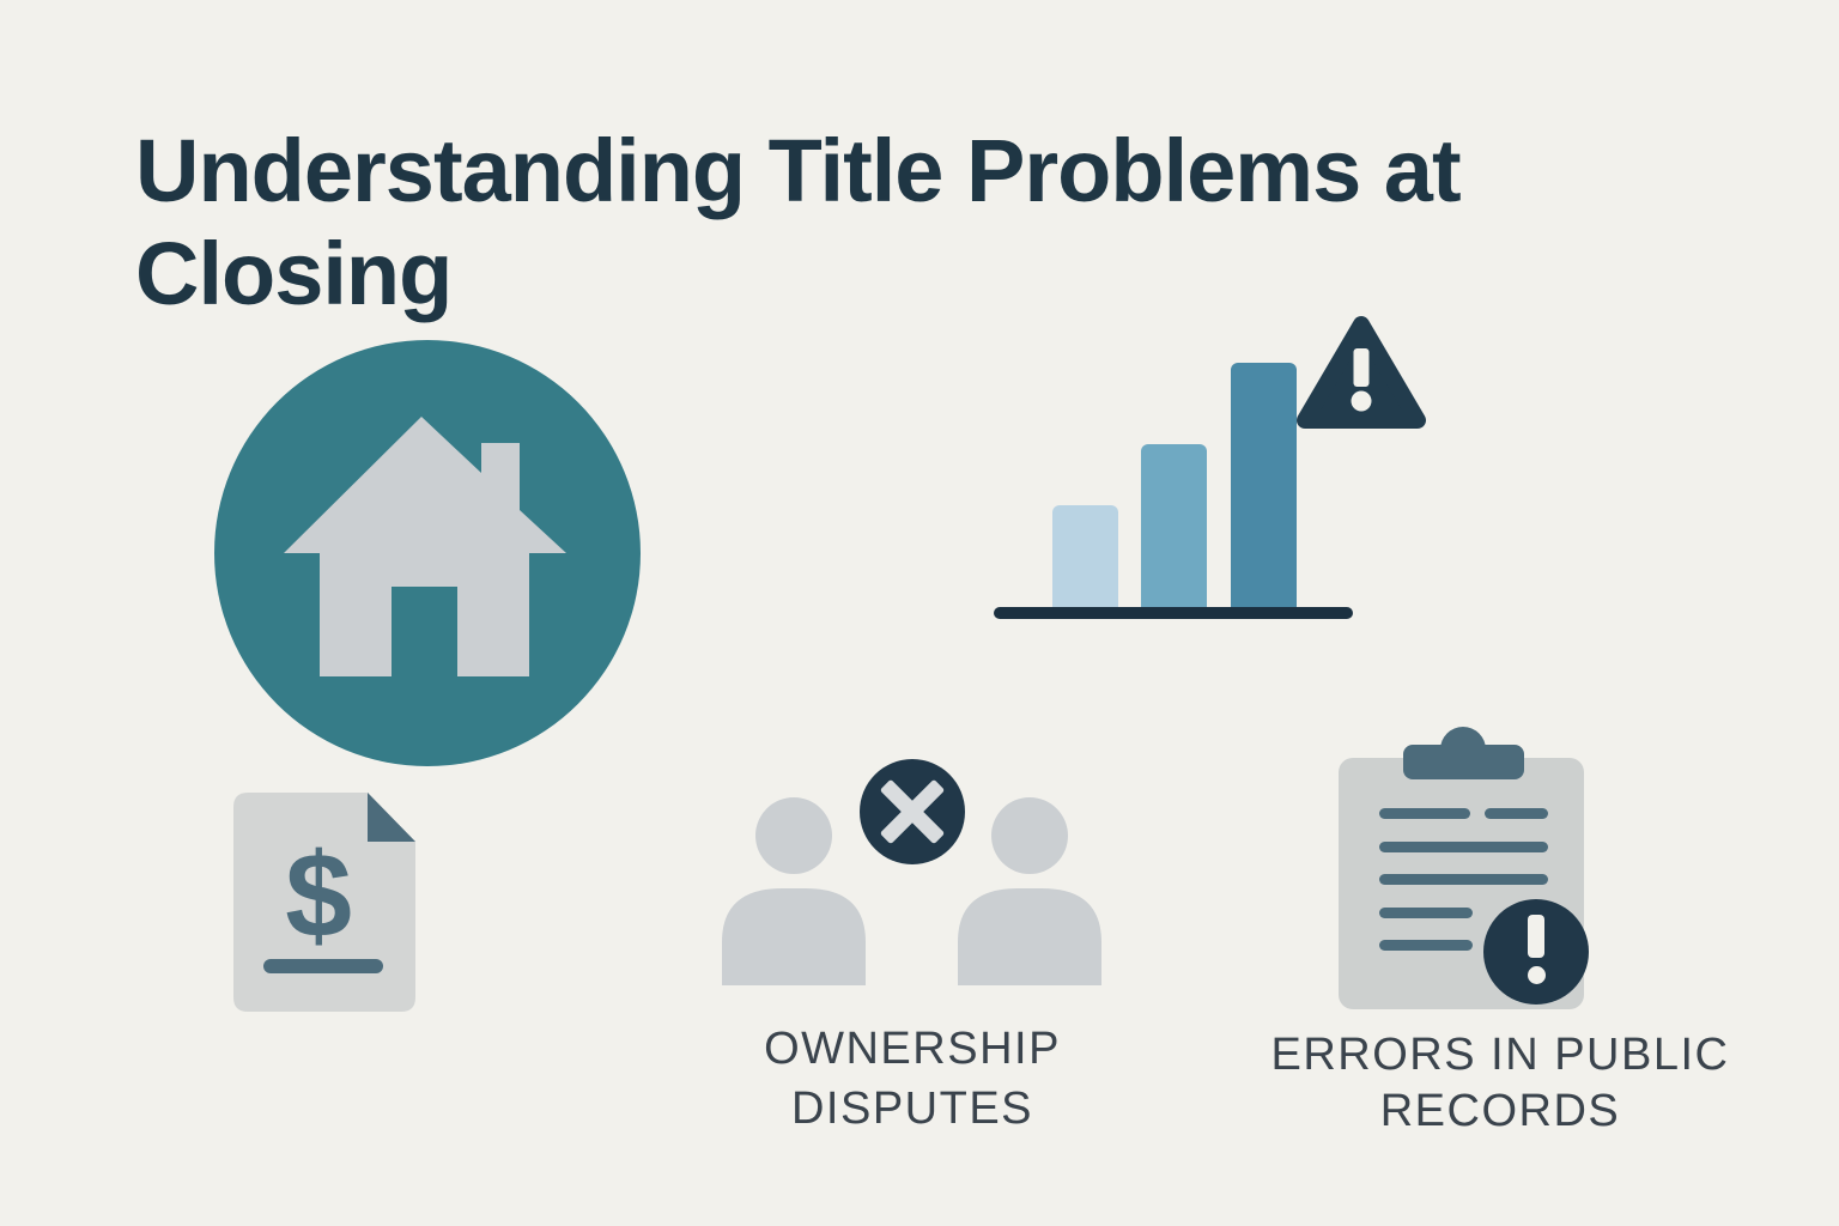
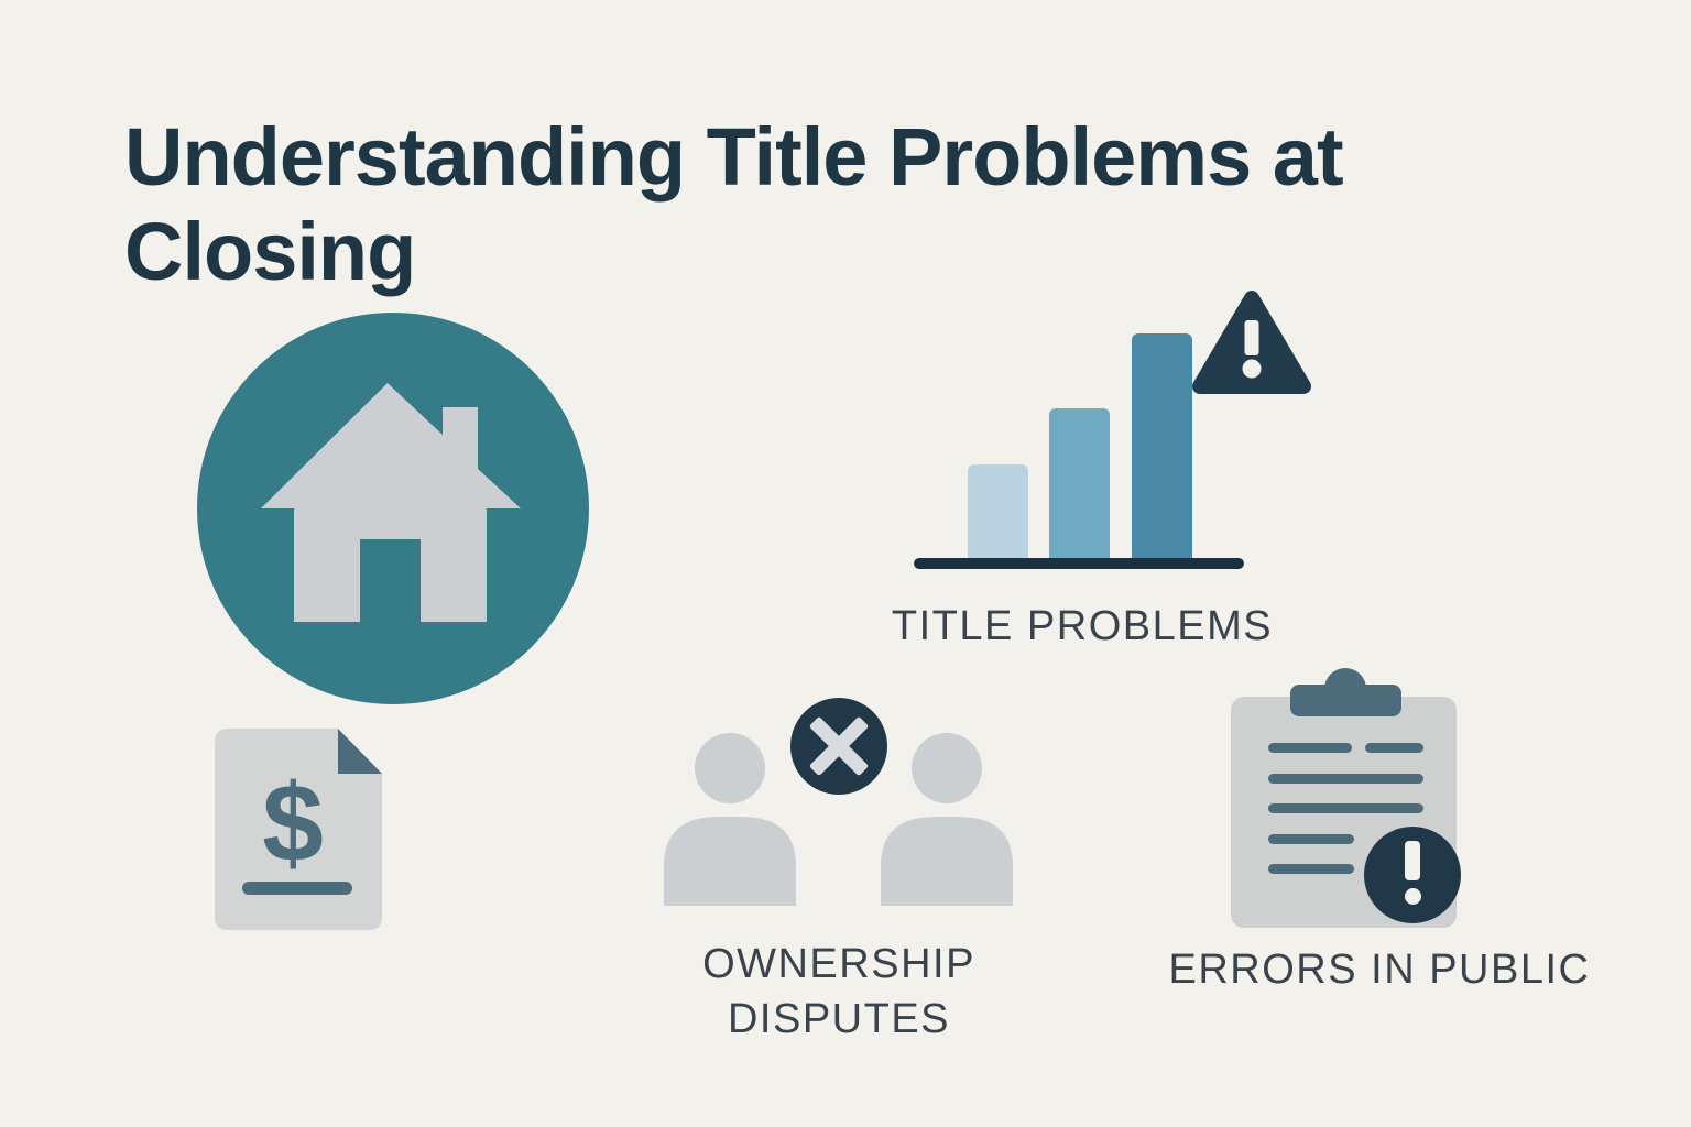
  Understanding Title Problems at
  Closing
+ TITLE PROBLEMS
  $
  OWNERSHIP
  DISPUTES
  ERRORS IN PUBLIC
- RECORDS
